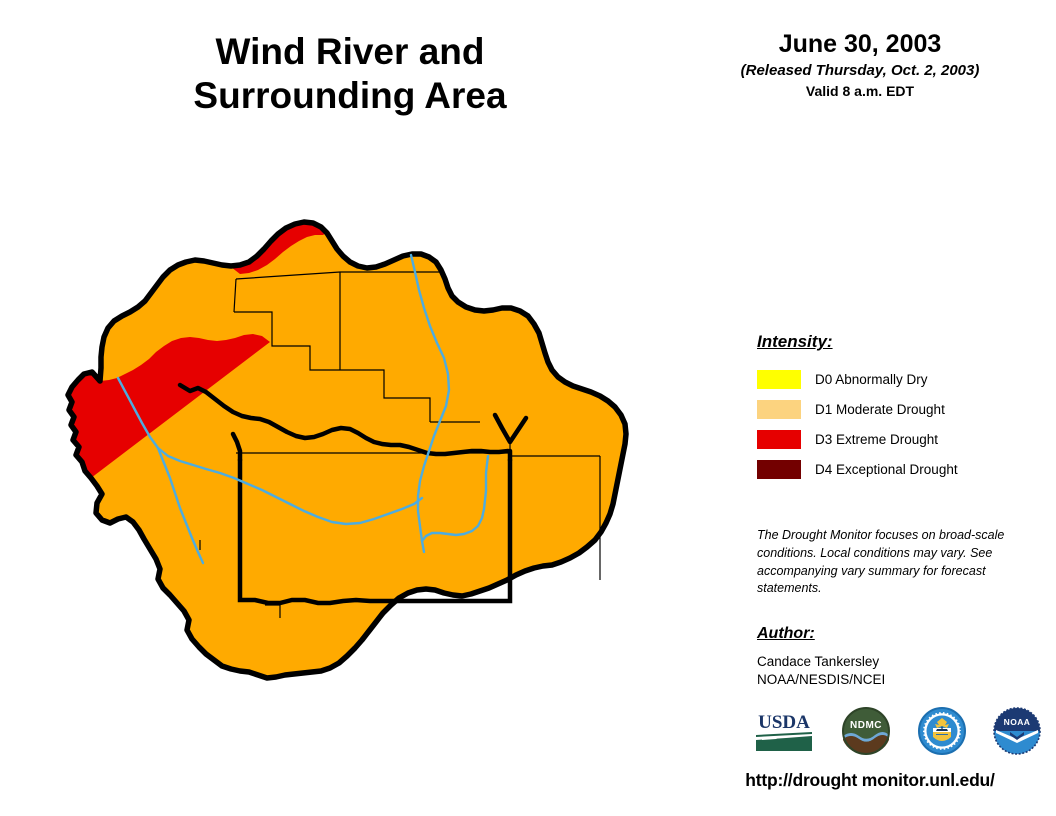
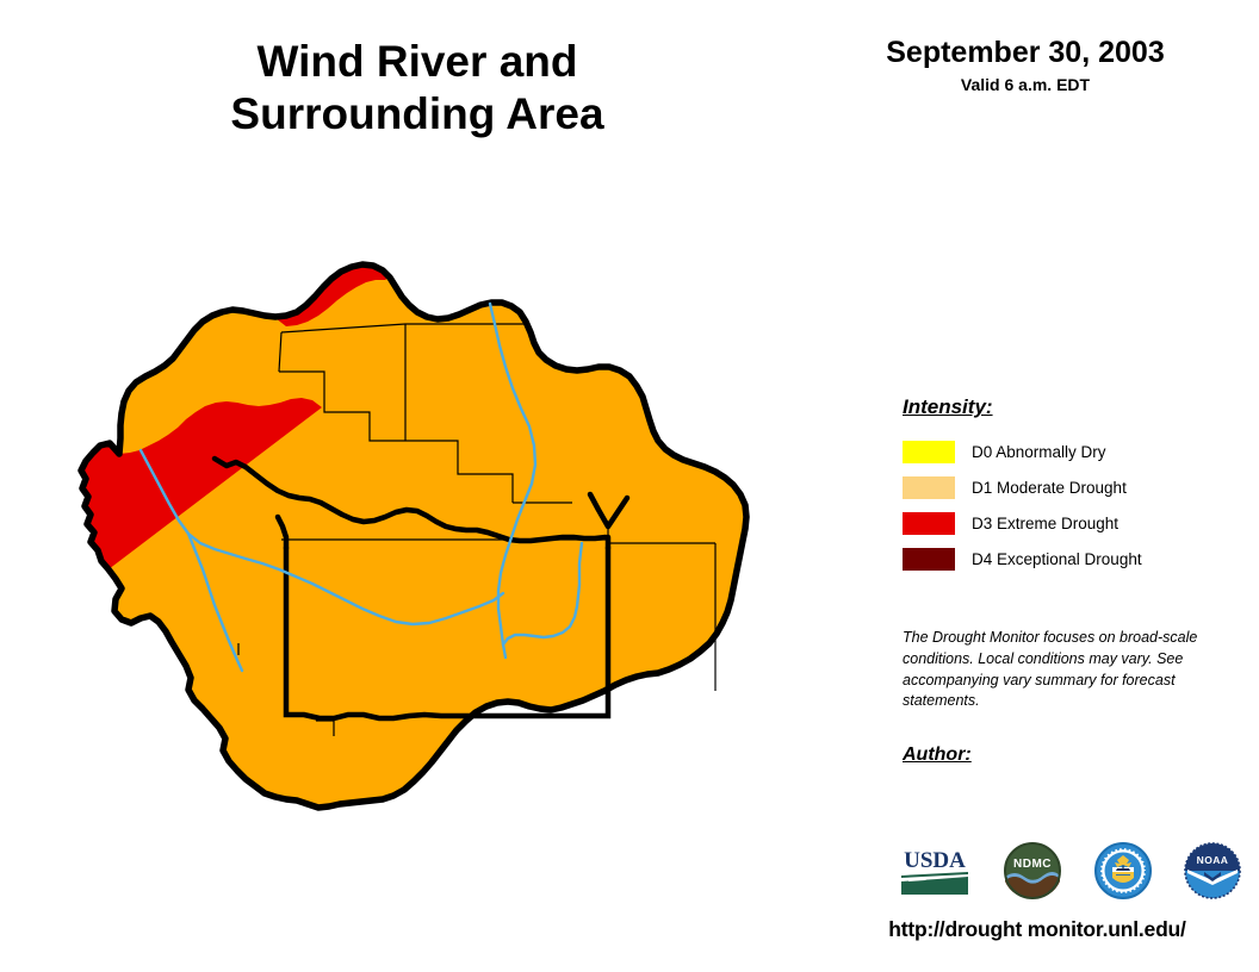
  Wind River and
  Surrounding Area
- June 30, 2003
+ September 30, 2003
- (Released Thursday, Oct. 2, 2003)
- Valid 8 a.m. EDT
+ Valid 6 a.m. EDT
  Intensity:
  D0 Abnormally Dry
  D1 Moderate Drought
  D3 Extreme Drought
  D4 Exceptional Drought
  The Drought Monitor focuses on broad-scale conditions. Local conditions may vary. See accompanying vary summary for forecast statements.
  Author:
- Candace Tankersley
- NOAA/NESDIS/NCEI
  USDA
  NDMC
  NOAA
  http://drought monitor.unl.edu/
